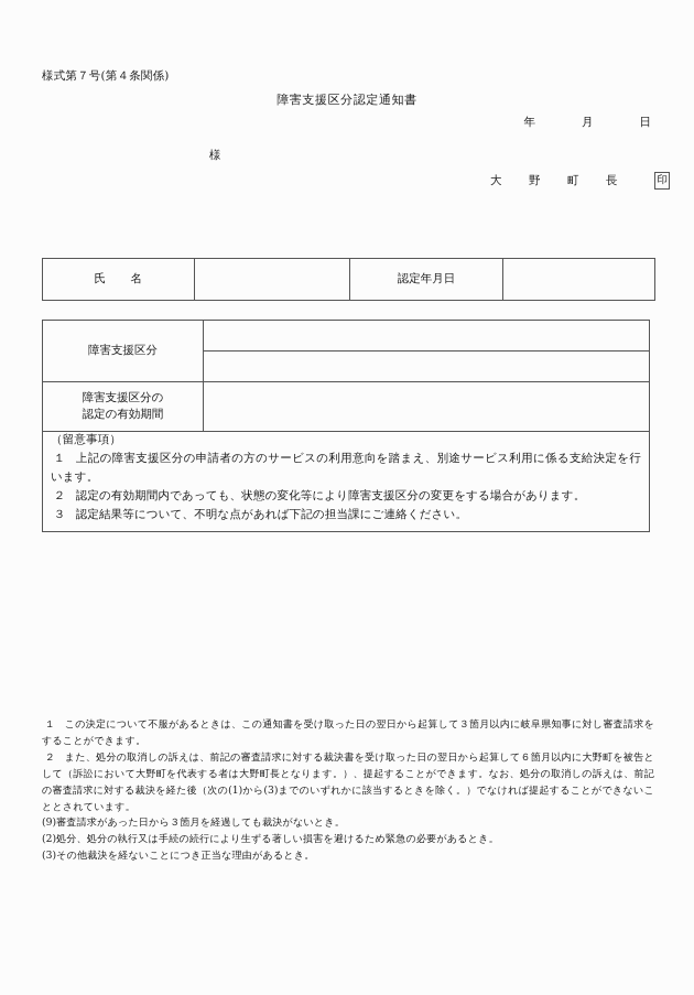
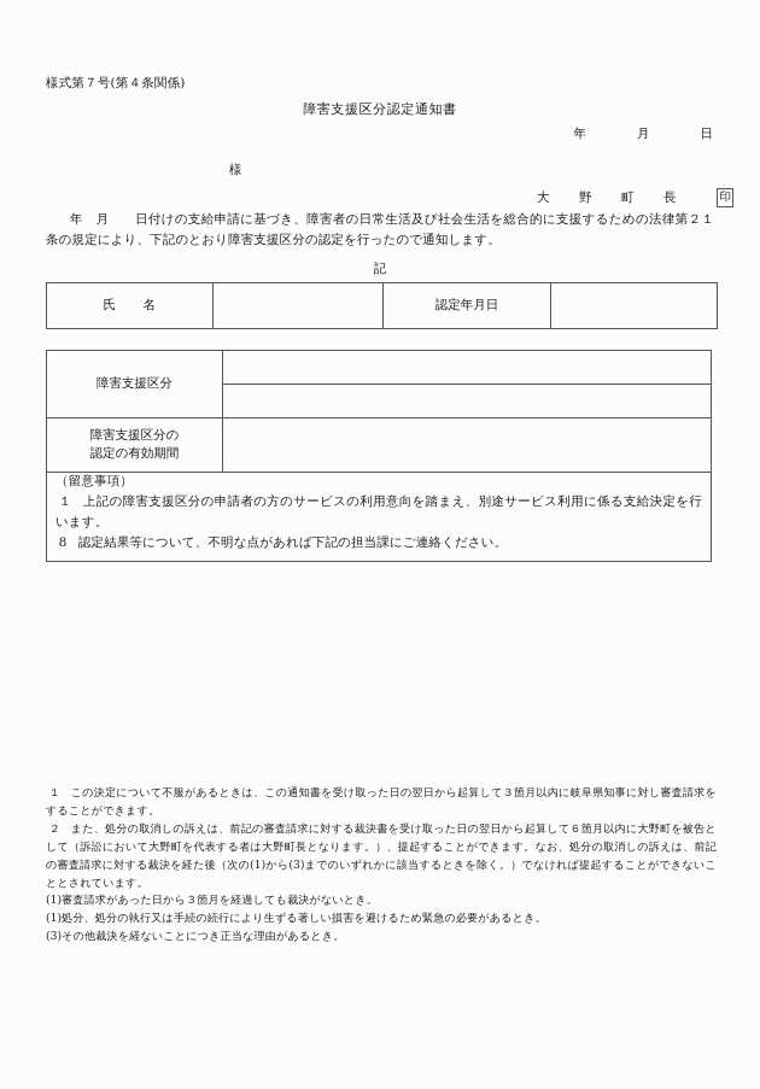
  様式第７号(第４条関係)
  障害支援区分認定通知書
  年 月 日
  様
  大 野 町 長
  印
+ 年 月 日付けの支給申請に基づき、障害者の日常生活及び社会生活を総合的に支援するための法律第２１条の規定により、下記のとおり障害支援区分の認定を行ったので通知します。
+ 記
  氏 名		認定年月日
  障害支援区分
  障害支援区分の 認定の有効期間
  （留意事項）
  １ 上記の障害支援区分の申請者の方のサービスの利用意向を踏まえ、別途サービス利用に係る支給決定を行います。
- ２ 認定の有効期間内であっても、状態の変化等により障害支援区分の変更をする場合があります。
- ３ 認定結果等について、不明な点があれば下記の担当課にご連絡ください。
+ 8 認定結果等について、不明な点があれば下記の担当課にご連絡ください。
  １ この決定について不服があるときは、この通知書を受け取った日の翌日から起算して３箇月以内に岐阜県知事に対し審査請求をすることができます。
  ２ また、処分の取消しの訴えは、前記の審査請求に対する裁決書を受け取った日の翌日から起算して６箇月以内に大野町を被告として（訴訟において大野町を代表する者は大野町長となります。）、提起することができます。なお、処分の取消しの訴えは、前記の審査請求に対する裁決を経た後（次の(1)から(3)までのいずれかに該当するときを除く。）でなければ提起することができないこととされています。
- (9)審査請求があった日から３箇月を経過しても裁決がないとき。
+ (1)審査請求があった日から３箇月を経過しても裁決がないとき。
- (2)処分、処分の執行又は手続の続行により生ずる著しい損害を避けるため緊急の必要があるとき。
+ (1)処分、処分の執行又は手続の続行により生ずる著しい損害を避けるため緊急の必要があるとき。
  (3)その他裁決を経ないことにつき正当な理由があるとき。
